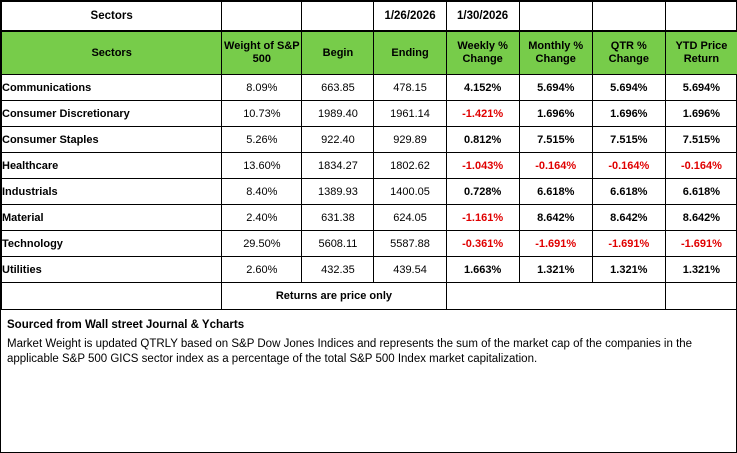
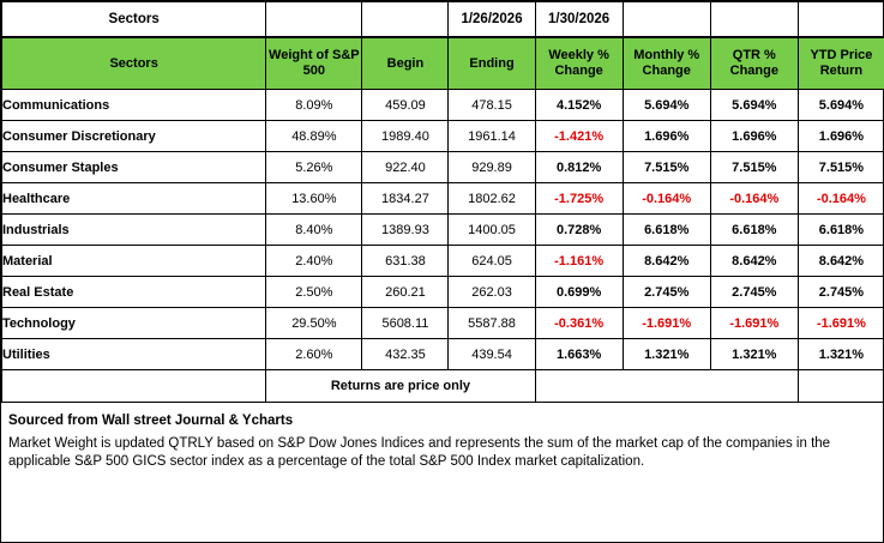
  Sectors			1/26/2026	1/30/2026
  Sectors	Weight of S&P 500	Begin	Ending	Weekly % Change	Monthly % Change	QTR % Change	YTD Price Return
- Communications	8.09%	663.85	478.15	4.152%	5.694%	5.694%	5.694%
+ Communications	8.09%	459.09	478.15	4.152%	5.694%	5.694%	5.694%
- Consumer Discretionary	10.73%	1989.40	1961.14	-1.421%	1.696%	1.696%	1.696%
+ Consumer Discretionary	48.89%	1989.40	1961.14	-1.421%	1.696%	1.696%	1.696%
  Consumer Staples	5.26%	922.40	929.89	0.812%	7.515%	7.515%	7.515%
- Healthcare	13.60%	1834.27	1802.62	-1.043%	-0.164%	-0.164%	-0.164%
+ Healthcare	13.60%	1834.27	1802.62	-1.725%	-0.164%	-0.164%	-0.164%
  Industrials	8.40%	1389.93	1400.05	0.728%	6.618%	6.618%	6.618%
  Material	2.40%	631.38	624.05	-1.161%	8.642%	8.642%	8.642%
+ Real Estate	2.50%	260.21	262.03	0.699%	2.745%	2.745%	2.745%
  Technology	29.50%	5608.11	5587.88	-0.361%	-1.691%	-1.691%	-1.691%
  Utilities	2.60%	432.35	439.54	1.663%	1.321%	1.321%	1.321%
  	Returns are price only
  Sourced from Wall street Journal & Ycharts
  Market Weight is updated QTRLY based on S&P Dow Jones Indices and represents the sum of the market cap of the companies in the applicable S&P 500 GICS sector index as a percentage of the total S&P 500 Index market capitalization.
